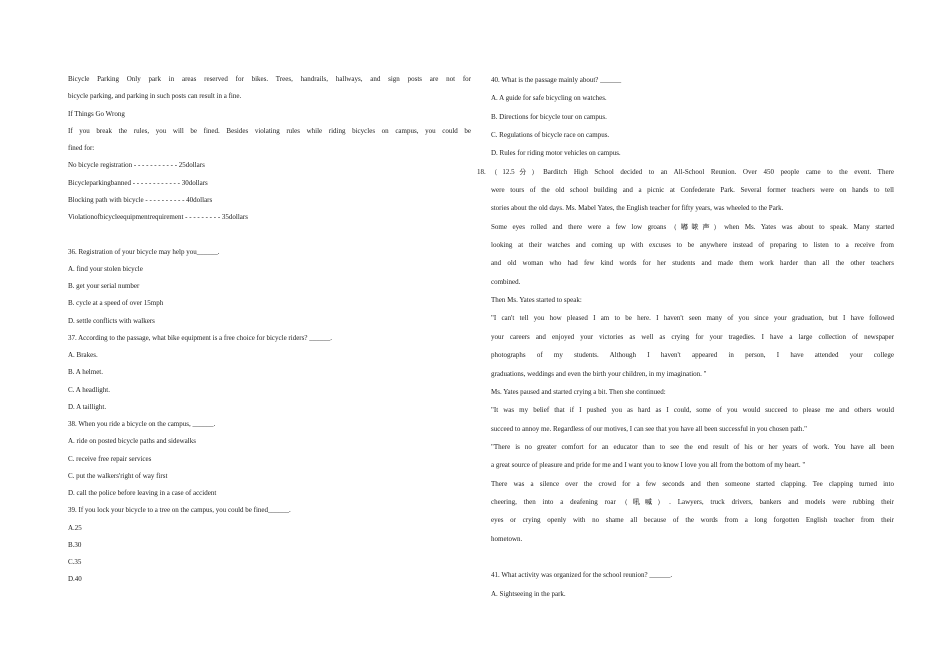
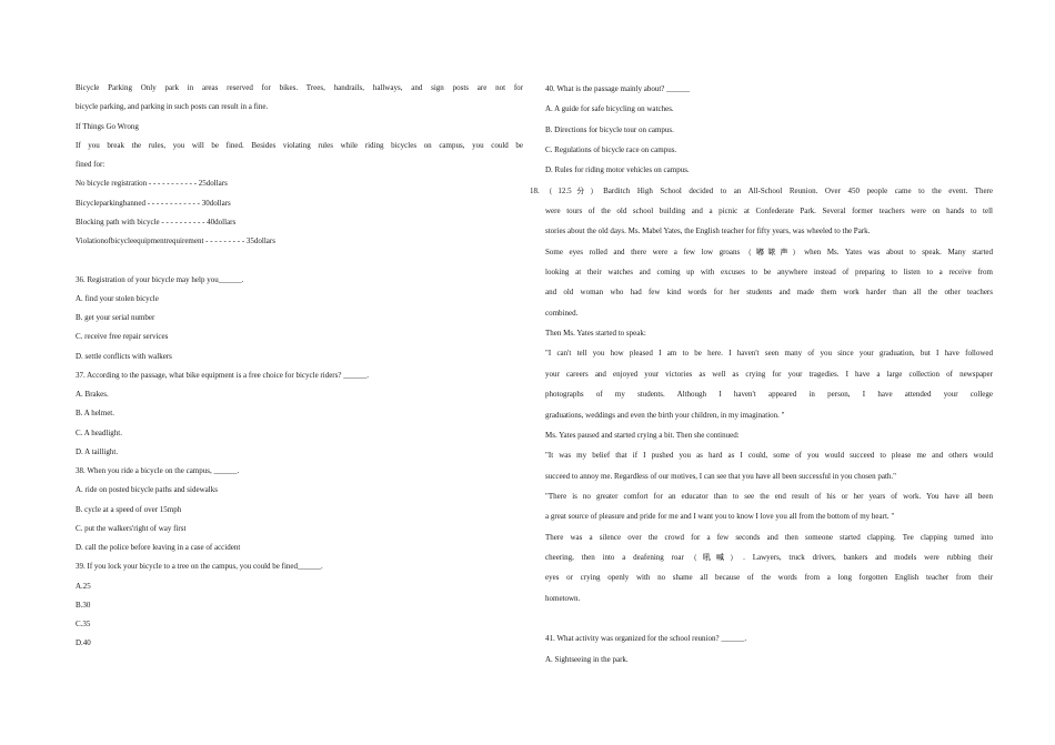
  Bicycle Parking Only park in areas reserved for bikes. Trees, handrails, hallways, and sign posts are not for
  bicycle parking, and parking in such posts can result in a fine.
  If Things Go Wrong
  If you break the rules, you will be fined. Besides violating rules while riding bicycles on campus, you could be
  fined for:
  No bicycle registration - - - - - - - - - - - 25dollars
  Bicycleparkingbanned - - - - - - - - - - - - 30dollars
  Blocking path with bicycle - - - - - - - - - - 40dollars
  Violationofbicycleequipmentrequirement - - - - - - - - - 35dollars
  36. Registration of your bicycle may help you______.
  A. find your stolen bicycle
  B. get your serial number
- B. cycle at a speed of over 15mph
+ C. receive free repair services
  D. settle conflicts with walkers
  37. According to the passage, what bike equipment is a free choice for bicycle riders? ______.
  A. Brakes.
  B. A helmet.
  C. A headlight.
  D. A taillight.
  38. When you ride a bicycle on the campus, ______.
  A. ride on posted bicycle paths and sidewalks
- C. receive free repair services
+ B. cycle at a speed of over 15mph
  C. put the walkers'right of way first
  D. call the police before leaving in a case of accident
  A.25
  B.30
  C.35
  D.40
  40. What is the passage mainly about? ______
  A. A guide for safe bicycling on watches.
  B. Directions for bicycle tour on campus.
  C. Regulations of bicycle race on campus.
  D. Rules for riding motor vehicles on campus.
  18.（12.5分）Barditch High School decided to an All-School Reunion. Over 450 people came to the event. There
  were tours of the old school building and a picnic at Confederate Park. Several former teachers were on hands to tell
  stories about the old days. Ms. Mabel Yates, the English teacher for fifty years, was wheeled to the Park.
  Some eyes rolled and there were a few low groans（嘟哝声）when Ms. Yates was about to speak. Many started
  looking at their watches and coming up with excuses to be anywhere instead of preparing to listen to a receive from
  and old woman who had few kind words for her students and made them work harder than all the other teachers
  combined.
  Then Ms. Yates started to speak:
  "I can't tell you how pleased I am to be here. I haven't seen many of you since your graduation, but I have followed
  your careers and enjoyed your victories as well as crying for your tragedies. I have a large collection of newspaper
  photographs of my students. Although I haven't appeared in person, I have attended your college
  graduations, weddings and even the birth your children, in my imagination. "
  Ms. Yates paused and started crying a bit. Then she continued:
  "It was my belief that if I pushed you as hard as I could, some of you would succeed to please me and others would
  succeed to annoy me. Regardless of our motives, I can see that you have all been successful in you chosen path."
  "There is no greater comfort for an educator than to see the end result of his or her years of work. You have all been
  a great source of pleasure and pride for me and I want you to know I love you all from the bottom of my heart. "
  There was a silence over the crowd for a few seconds and then someone started clapping. Tee clapping turned into
  cheering, then into a deafening roar（吼喊）. Lawyers, truck drivers, bankers and models were rubbing their
  eyes or crying openly with no shame all because of the words from a long forgotten English teacher from their
  hometown.
  41. What activity was organized for the school reunion? ______.
  A. Sightseeing in the park.
